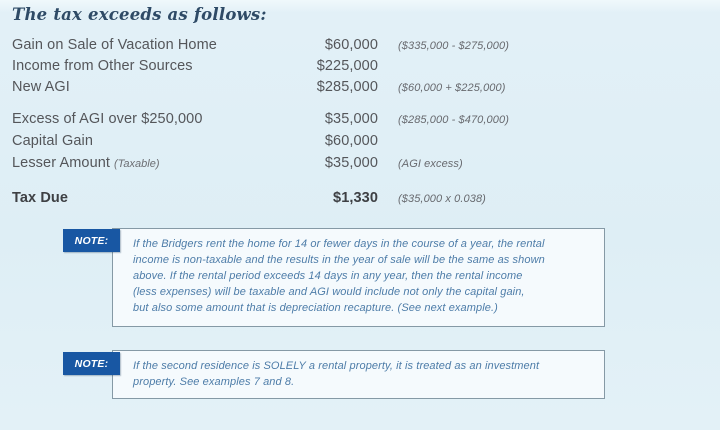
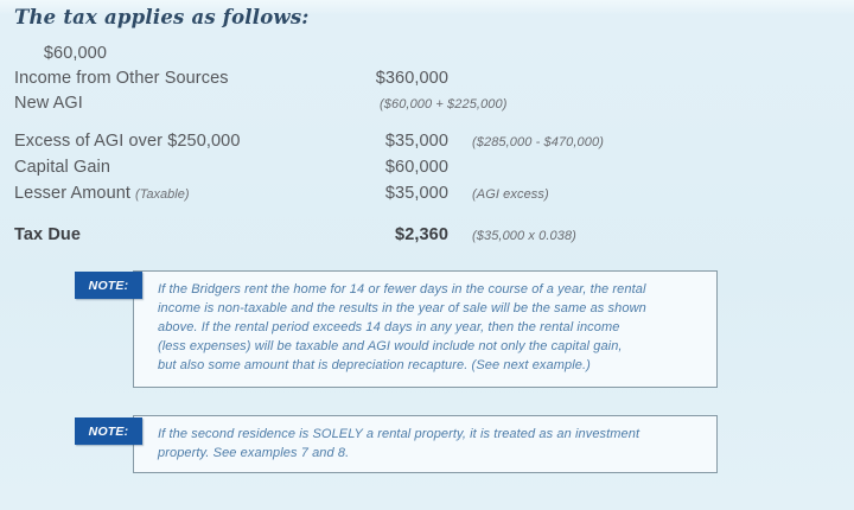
- The tax exceeds as follows:
+ The tax applies as follows:
- Gain on Sale of Vacation Home
  $60,000
- ($335,000 - $275,000)
  Income from Other Sources
- $225,000
+ $360,000
  New AGI
- $285,000
  ($60,000 + $225,000)
  Excess of AGI over $250,000
  $35,000
  ($285,000 - $470,000)
  Capital Gain
  $60,000
  Lesser Amount (Taxable)
  $35,000
  (AGI excess)
  Tax Due
- $1,330
+ $2,360
  ($35,000 x 0.038)
  If the Bridgers rent the home for 14 or fewer days in the course of a year, the rental
  income is non-taxable and the results in the year of sale will be the same as shown
  above. If the rental period exceeds 14 days in any year, then the rental income
  (less expenses) will be taxable and AGI would include not only the capital gain,
  but also some amount that is depreciation recapture. (See next example.)
  NOTE:
  If the second residence is SOLELY a rental property, it is treated as an investment
  property. See examples 7 and 8.
  NOTE:
